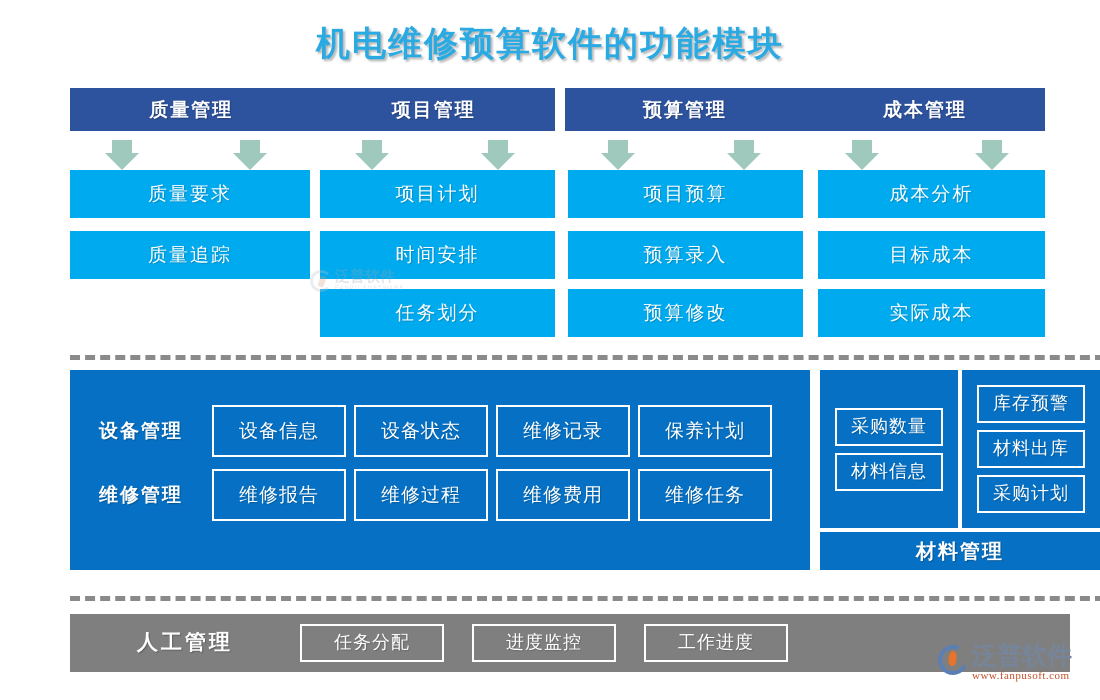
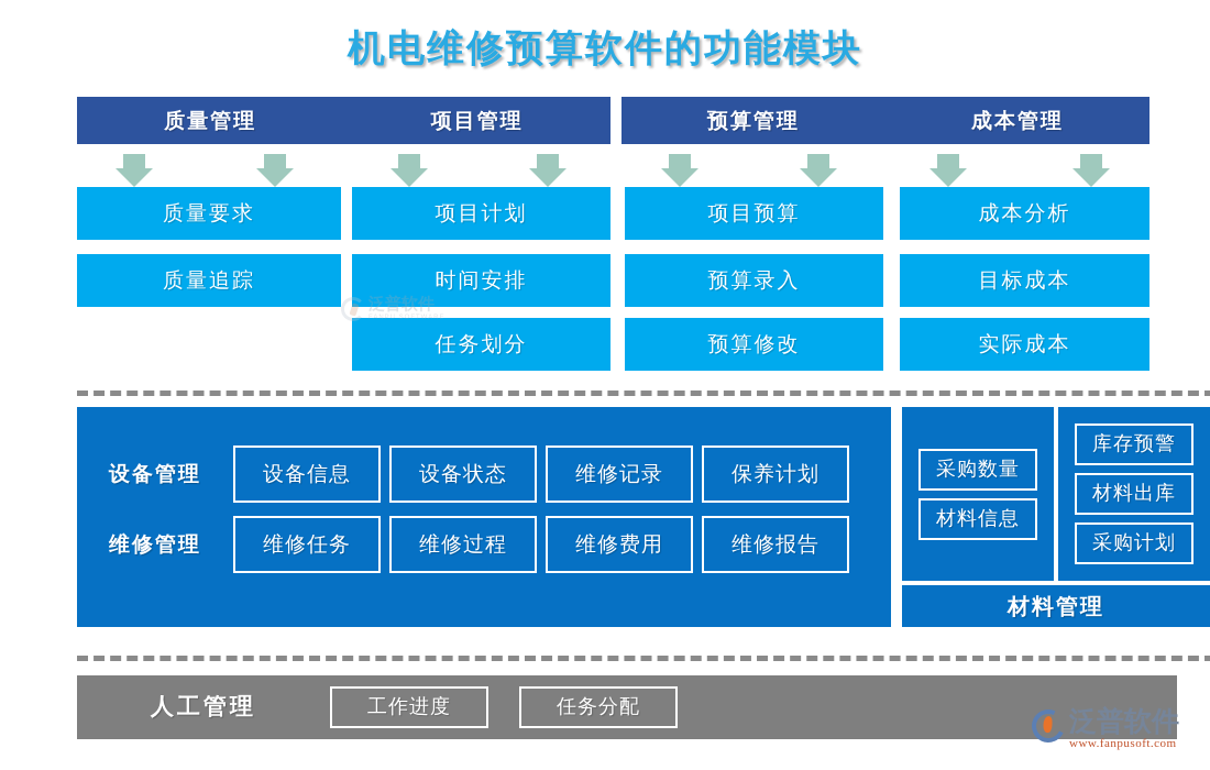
  机电维修预算软件的功能模块
  质量管理
  项目管理
  预算管理
  成本管理
  质量要求
  质量追踪
  项目计划
  时间安排
  任务划分
  项目预算
  预算录入
  预算修改
  成本分析
  目标成本
  实际成本
  泛普软件
  设备管理
  设备信息
  设备状态
  维修记录
  保养计划
  维修管理
- 维修报告
+ 维修任务
  维修过程
  维修费用
- 维修任务
+ 维修报告
  采购数量
  材料信息
  库存预警
  材料出库
  采购计划
  材料管理
  人工管理
- 任务分配
+ 工作进度
- 进度监控
- 工作进度
+ 任务分配
  泛普软件
  www.fanpusoft.com
